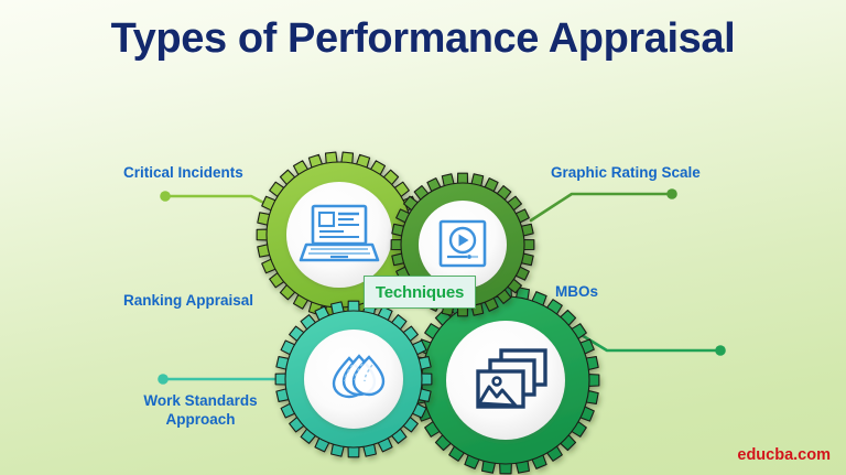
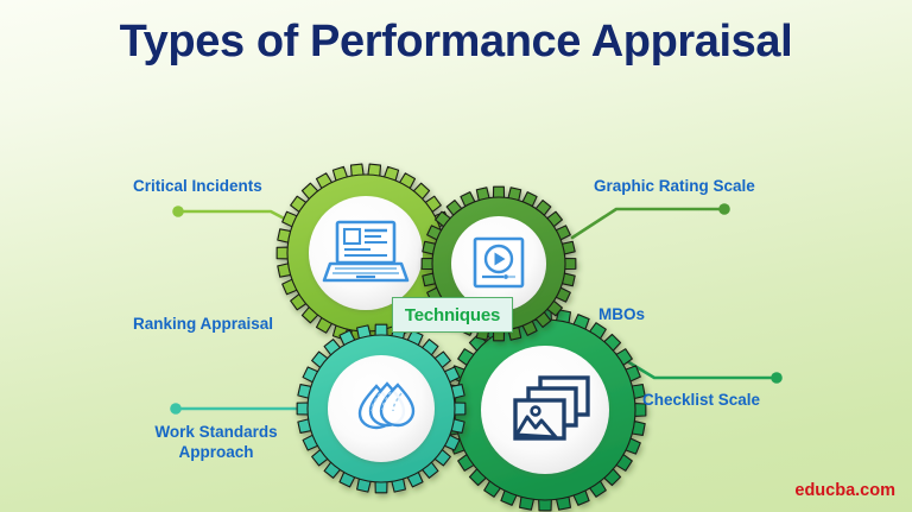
  Types of Performance Appraisal
  Critical Incidents
  Graphic Rating Scale
  Ranking Appraisal
  MBOs
  Work Standards
  Approach
+ Checklist Scale
  Techniques
  educba.com
